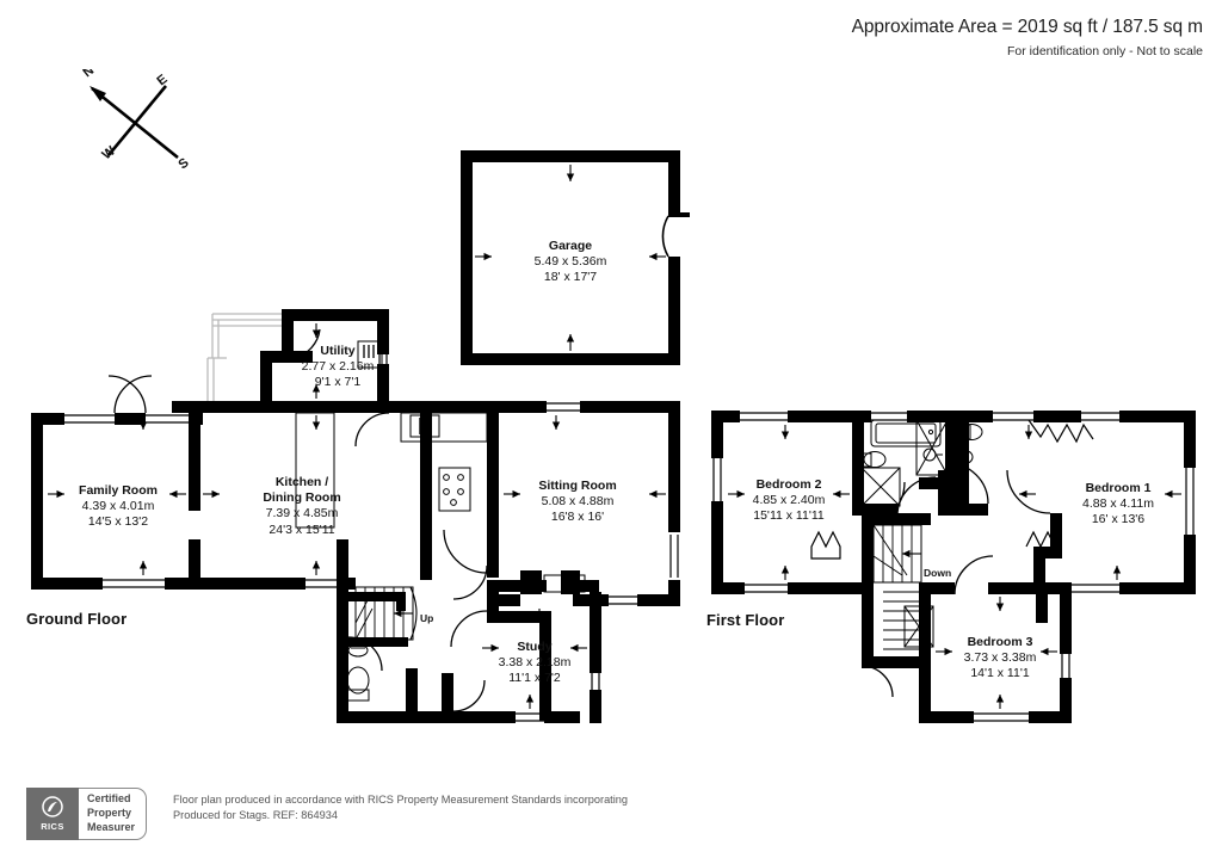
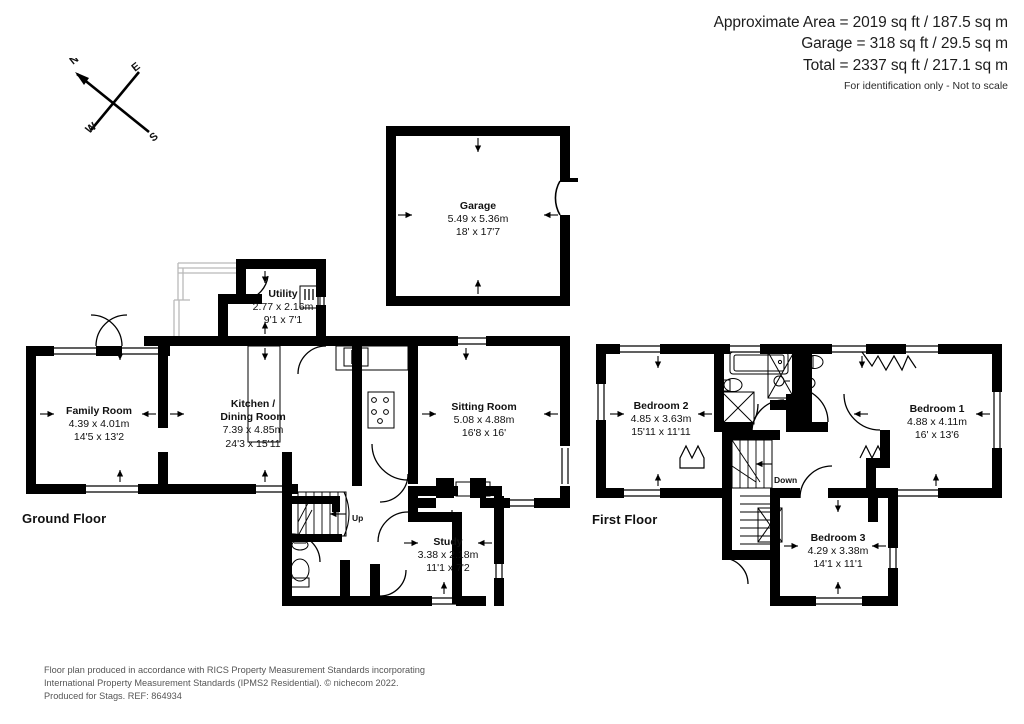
  Approximate Area = 2019 sq ft / 187.5 sq m
+ Garage = 318 sq ft / 29.5 sq m
+ Total = 2337 sq ft / 217.1 sq m
  For identification only - Not to scale
  Ground Floor
  First Floor
  Garage
  5.49 x 5.36m
  18' x 17'7
  Family Room
  4.39 x 4.01m
  14'5 x 13'2
  Utility
  2.77 x 2.16m
  9'1 x 7'1
  Kitchen /
  Dining Room
  7.39 x 4.85m
  24'3 x 15'11
  Sitting Room
  5.08 x 4.88m
  16'8 x 16'
  Study
  3.38 x 2.18m
  11'1 x 7'2
  Bedroom 2
- 4.85 x 2.40m
+ 4.85 x 3.63m
  15'11 x 11'11
  Bedroom 1
  4.88 x 4.11m
  16' x 13'6
  Bedroom 3
- 3.73 x 3.38m
+ 4.29 x 3.38m
  14'1 x 11'1
  Up
  Down
- RICS
- Certified
- Property
- Measurer
  Floor plan produced in accordance with RICS Property Measurement Standards incorporating
+ International Property Measurement Standards (IPMS2 Residential). © nichecom 2022.
  Produced for Stags. REF: 864934
